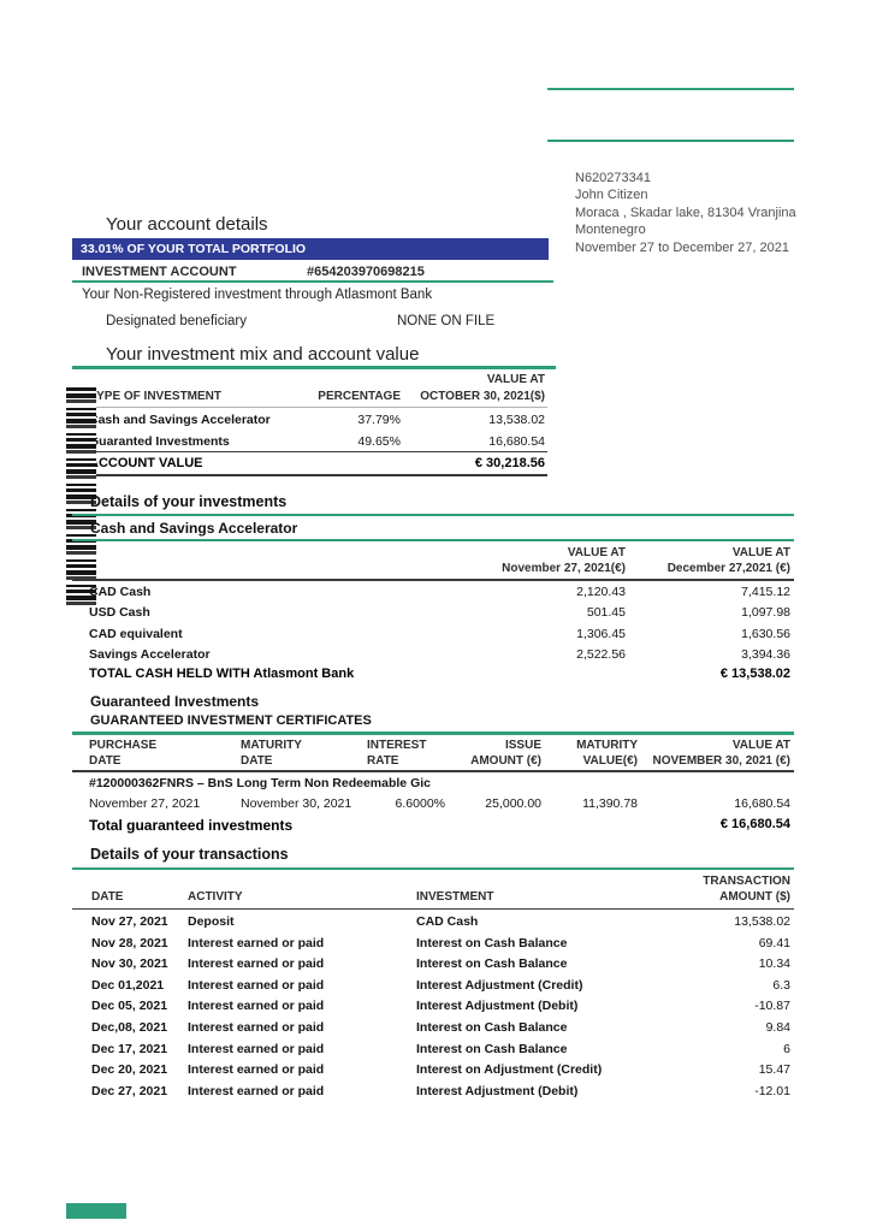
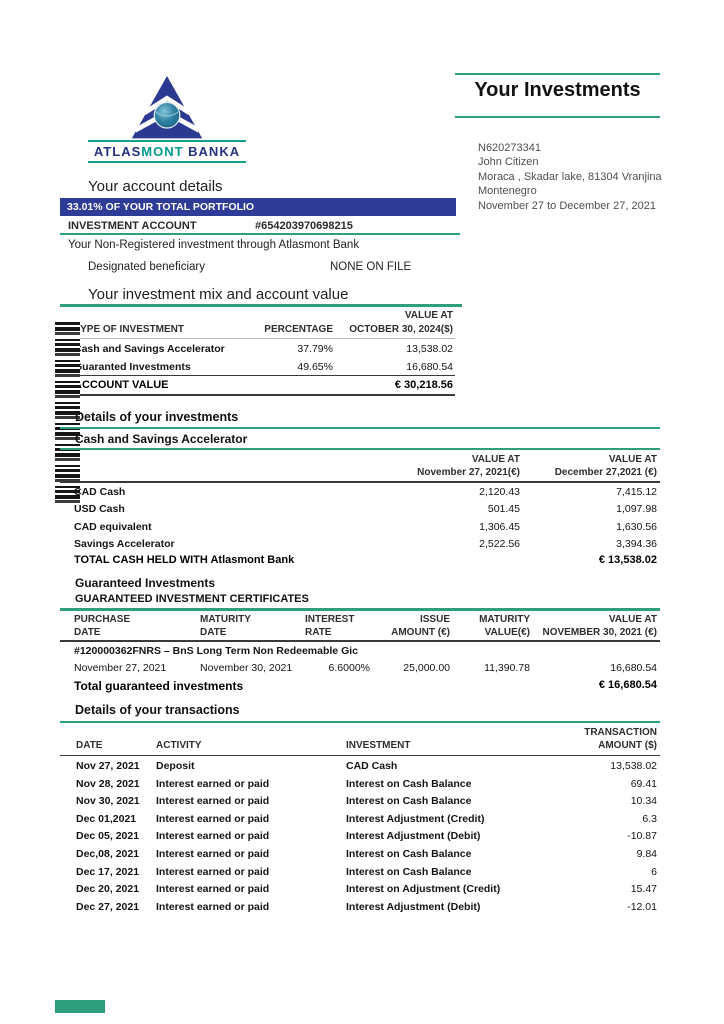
+ ATLASMONT BANKA
+ Your Investments
  N620273341
  John Citizen
  Moraca , Skadar lake, 81304 Vranjina
  Montenegro
  November 27 to December 27, 2021
  Your account details
  33.01% OF YOUR TOTAL PORTFOLIO
  INVESTMENT ACCOUNT
  #654203970698215
  Your Non-Registered investment through Atlasmont Bank
  Designated beneficiary
  NONE ON FILE
  Your investment mix and account value
  VALUE AT
  YPE OF INVESTMENT
  PERCENTAGE
- OCTOBER 30, 2021($)
+ OCTOBER 30, 2024($)
  ash and Savings Accelerator
  37.79%
  13,538.02
  uaranted Investments
  49.65%
  16,680.54
  CCOUNT VALUE
  € 30,218.56
  Details of your investments
  Cash and Savings Accelerator
  VALUE AT
  VALUE AT
  November 27, 2021(€)
  December 27,2021 (€)
  CAD Cash
  2,120.43
  7,415.12
  USD Cash
  501.45
  1,097.98
  CAD equivalent
  1,306.45
  1,630.56
  Savings Accelerator
  2,522.56
  3,394.36
  TOTAL CASH HELD WITH Atlasmont Bank
  € 13,538.02
  Guaranteed Investments
  GUARANTEED INVESTMENT CERTIFICATES
  PURCHASE
  DATE
  MATURITY
  DATE
  INTEREST
  RATE
  ISSUE
  AMOUNT (€)
  MATURITY
  VALUE(€)
  VALUE AT
  NOVEMBER 30, 2021 (€)
  #120000362FNRS – BnS Long Term Non Redeemable Gic
  November 27, 2021
  November 30, 2021
  6.6000%
  25,000.00
  11,390.78
  16,680.54
  Total guaranteed investments
  € 16,680.54
  Details of your transactions
  TRANSACTION
  DATE
  ACTIVITY
  INVESTMENT
  AMOUNT ($)
  Nov 27, 2021
  Deposit
  CAD Cash
  13,538.02
  Nov 28, 2021
  Interest earned or paid
  Interest on Cash Balance
  69.41
  Nov 30, 2021
  Interest earned or paid
  Interest on Cash Balance
  10.34
  Dec 01,2021
  Interest earned or paid
  Interest Adjustment (Credit)
  6.3
  Dec 05, 2021
  Interest earned or paid
  Interest Adjustment (Debit)
  -10.87
  Dec,08, 2021
  Interest earned or paid
  Interest on Cash Balance
  9.84
  Dec 17, 2021
  Interest earned or paid
  Interest on Cash Balance
  6
  Dec 20, 2021
  Interest earned or paid
  Interest on Adjustment (Credit)
  15.47
  Dec 27, 2021
  Interest earned or paid
  Interest Adjustment (Debit)
  -12.01
